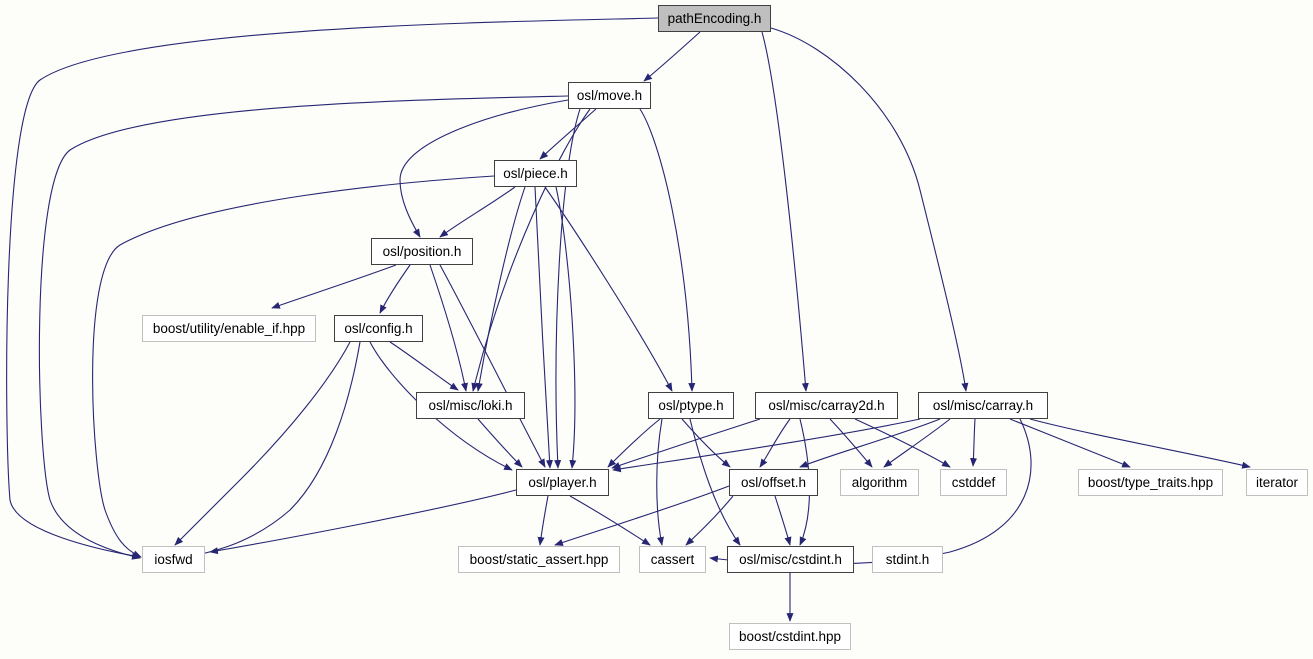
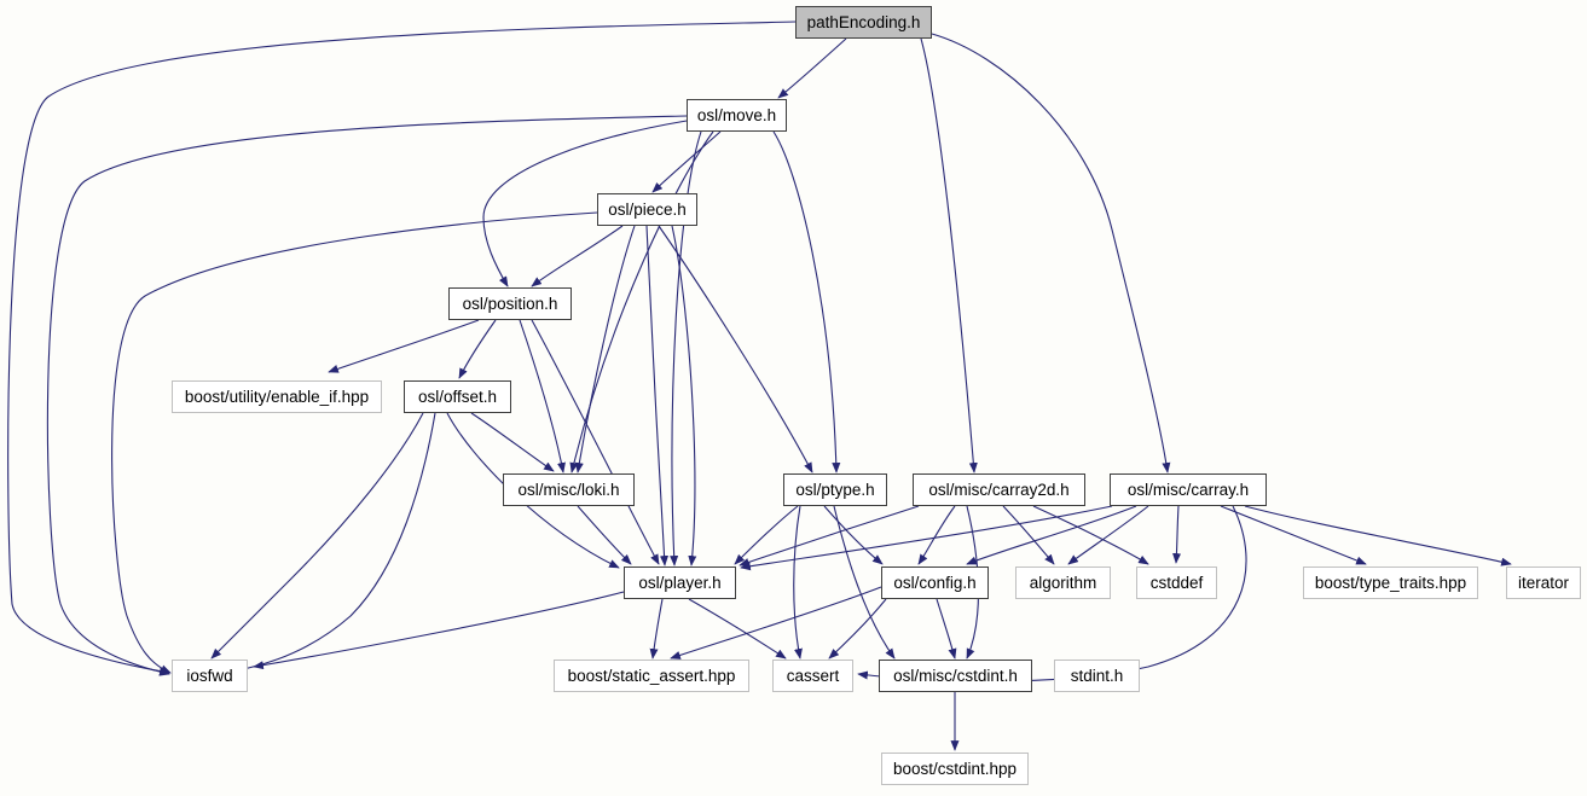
  pathEncoding.h
  osl/move.h
  osl/piece.h
  osl/position.h
  boost/utility/enable_if.hpp
- osl/config.h
+ osl/offset.h
  osl/misc/loki.h
  osl/ptype.h
  osl/misc/carray2d.h
  osl/misc/carray.h
  osl/player.h
- osl/offset.h
+ osl/config.h
  algorithm
  cstddef
  boost/type_traits.hpp
  iterator
  iosfwd
  boost/static_assert.hpp
  cassert
  osl/misc/cstdint.h
  stdint.h
  boost/cstdint.hpp
